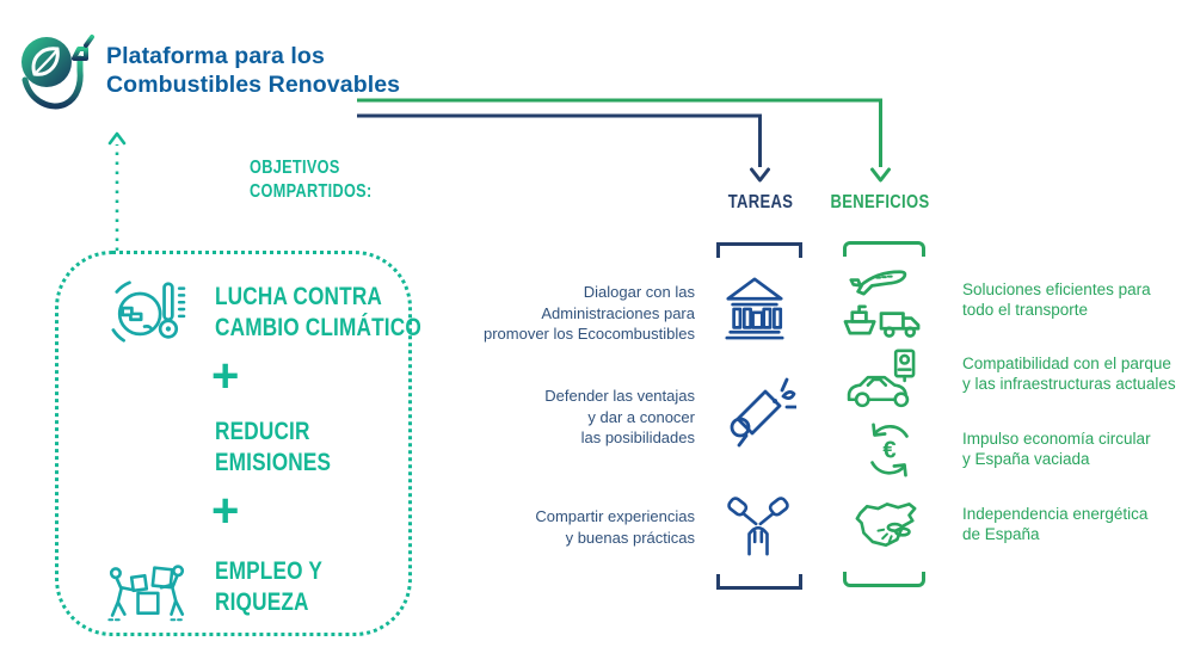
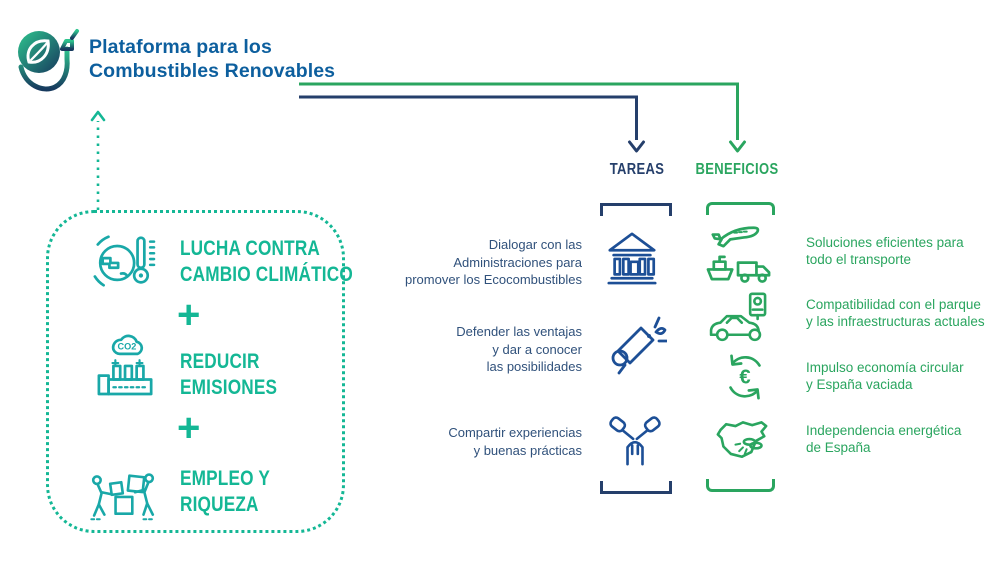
  Plataforma para los
  Combustibles Renovables
- OBJETIVOS
- COMPARTIDOS:
  LUCHA CONTRA
  CAMBIO CLIMÁTICO
  +
+ CO2
  REDUCIR
  EMISIONES
  +
  EMPLEO Y
  RIQUEZA
  TAREAS
  Dialogar con las
  Administraciones para
  promover los Ecocombustibles
  Defender las ventajas
  y dar a conocer
  las posibilidades
  Compartir experiencias
  y buenas prácticas
  BENEFICIOS
  Soluciones eficientes para
  todo el transporte
  Compatibilidad con el parque
  y las infraestructuras actuales
  €
  Impulso economía circular
  y España vaciada
  Independencia energética
  de España
